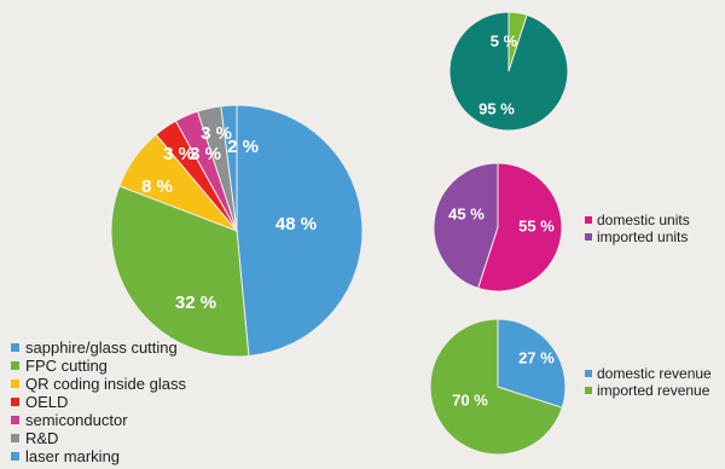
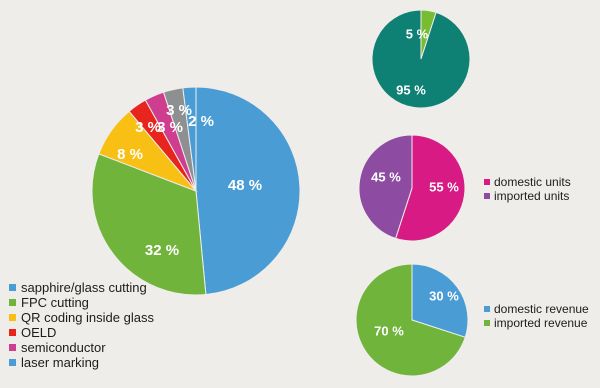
  48 %
  32 %
  8 %
  3 %
  3 %
  3 %
  2 %
  5 %
  95 %
  55 %
  45 %
- 27 %
+ 30 %
  70 %
  sapphire/glass cutting
  FPC cutting
  QR coding inside glass
  OELD
  semiconductor
- R&D
  laser marking
  domestic units
  imported units
  domestic revenue
  imported revenue
